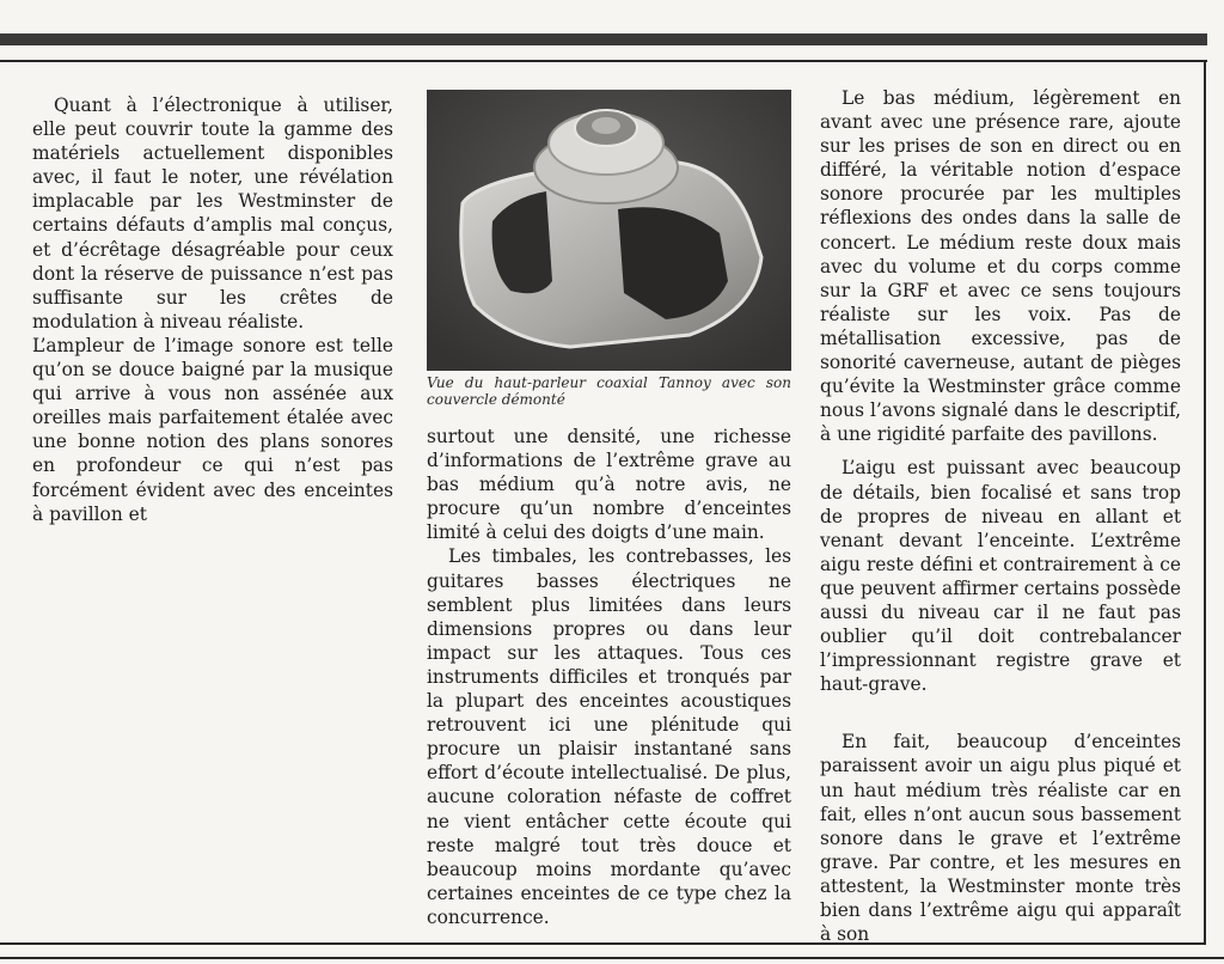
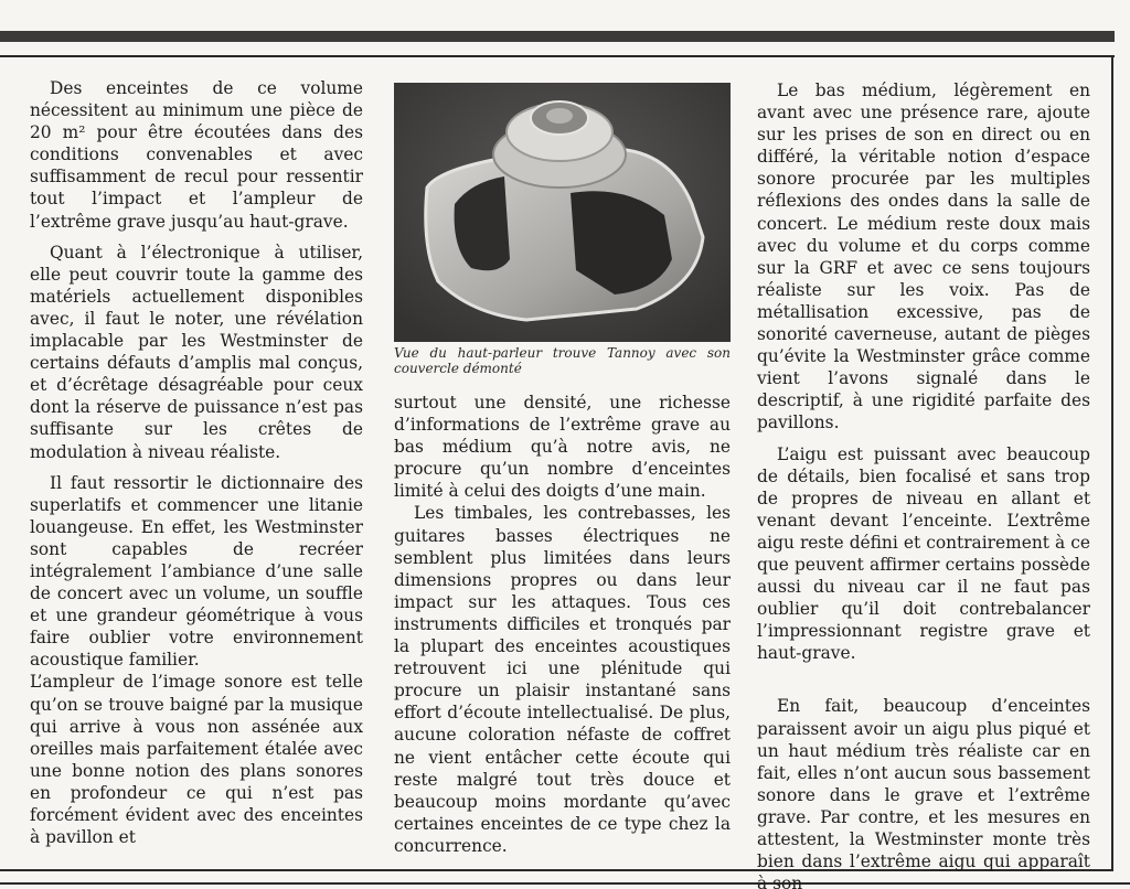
+ Des enceintes de ce volume nécessitent au minimum une pièce de 20 m² pour être écoutées dans des conditions convenables et avec suffisamment de recul pour ressentir tout l’impact et l’ampleur de l’extrême grave jusqu’au haut-grave.
  Quant à l’électronique à utiliser, elle peut couvrir toute la gamme des matériels actuellement disponibles avec, il faut le noter, une révélation implacable par les Westminster de certains défauts d’amplis mal conçus, et d’écrêtage désagréable pour ceux dont la réserve de puissance n’est pas suffisante sur les crêtes de modulation à niveau réaliste.
+ Il faut ressortir le dictionnaire des superlatifs et commencer une litanie louangeuse. En effet, les Westminster sont capables de recréer intégralement l’ambiance d’une salle de concert avec un volume, un souffle et une grandeur géométrique à vous faire oublier votre environnement acoustique familier.
- L’ampleur de l’image sonore est telle qu’on se douce baigné par la musique qui arrive à vous non assénée aux oreilles mais parfaitement étalée avec une bonne notion des plans sonores en profondeur ce qui n’est pas forcément évident avec des enceintes à pavillon et
+ L’ampleur de l’image sonore est telle qu’on se trouve baigné par la musique qui arrive à vous non assénée aux oreilles mais parfaitement étalée avec une bonne notion des plans sonores en profondeur ce qui n’est pas forcément évident avec des enceintes à pavillon et
- Vue du haut-parleur coaxial Tannoy avec son couvercle démonté
+ Vue du haut-parleur trouve Tannoy avec son couvercle démonté
  surtout une densité, une richesse d’informations de l’extrême grave au bas médium qu’à notre avis, ne procure qu’un nombre d’enceintes limité à celui des doigts d’une main.
  Les timbales, les contrebasses, les guitares basses électriques ne semblent plus limitées dans leurs dimensions propres ou dans leur impact sur les attaques. Tous ces instruments difficiles et tronqués par la plupart des enceintes acoustiques retrouvent ici une plénitude qui procure un plaisir instantané sans effort d’écoute intellectualisé. De plus, aucune coloration néfaste de coffret ne vient entâcher cette écoute qui reste malgré tout très douce et beaucoup moins mordante qu’avec certaines enceintes de ce type chez la concurrence.
- Le bas médium, légèrement en avant avec une présence rare, ajoute sur les prises de son en direct ou en différé, la véritable notion d’espace sonore procurée par les multiples réflexions des ondes dans la salle de concert. Le médium reste doux mais avec du volume et du corps comme sur la GRF et avec ce sens toujours réaliste sur les voix. Pas de métallisation excessive, pas de sonorité caverneuse, autant de pièges qu’évite la Westminster grâce comme nous l’avons signalé dans le descriptif, à une rigidité parfaite des pavillons.
+ Le bas médium, légèrement en avant avec une présence rare, ajoute sur les prises de son en direct ou en différé, la véritable notion d’espace sonore procurée par les multiples réflexions des ondes dans la salle de concert. Le médium reste doux mais avec du volume et du corps comme sur la GRF et avec ce sens toujours réaliste sur les voix. Pas de métallisation excessive, pas de sonorité caverneuse, autant de pièges qu’évite la Westminster grâce comme vient l’avons signalé dans le descriptif, à une rigidité parfaite des pavillons.
  L’aigu est puissant avec beaucoup de détails, bien focalisé et sans trop de propres de niveau en allant et venant devant l’enceinte. L’extrême aigu reste défini et contrairement à ce que peuvent affirmer certains possède aussi du niveau car il ne faut pas oublier qu’il doit contrebalancer l’impressionnant registre grave et haut-grave.
  En fait, beaucoup d’enceintes paraissent avoir un aigu plus piqué et un haut médium très réaliste car en fait, elles n’ont aucun sous bassement sonore dans le grave et l’extrême grave. Par contre, et les mesures en attestent, la Westminster monte très bien dans l’extrême aigu qui apparaît à son
